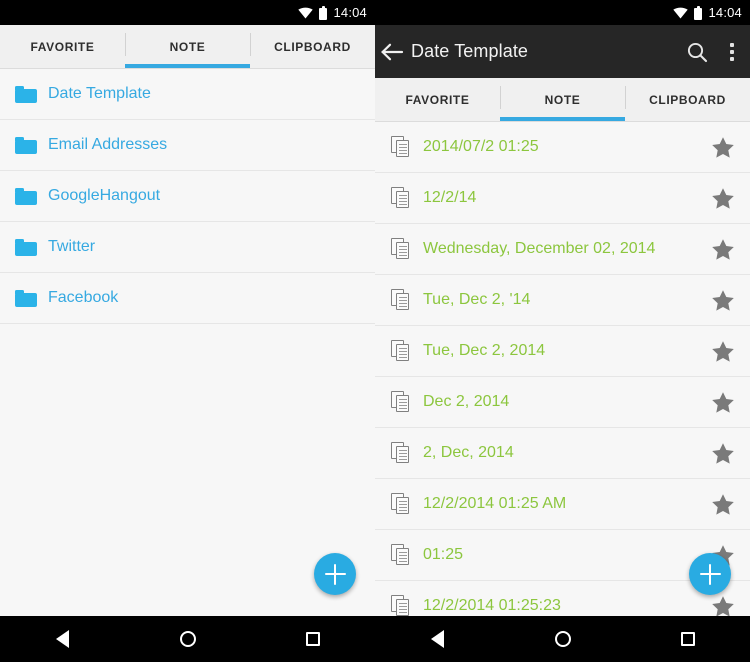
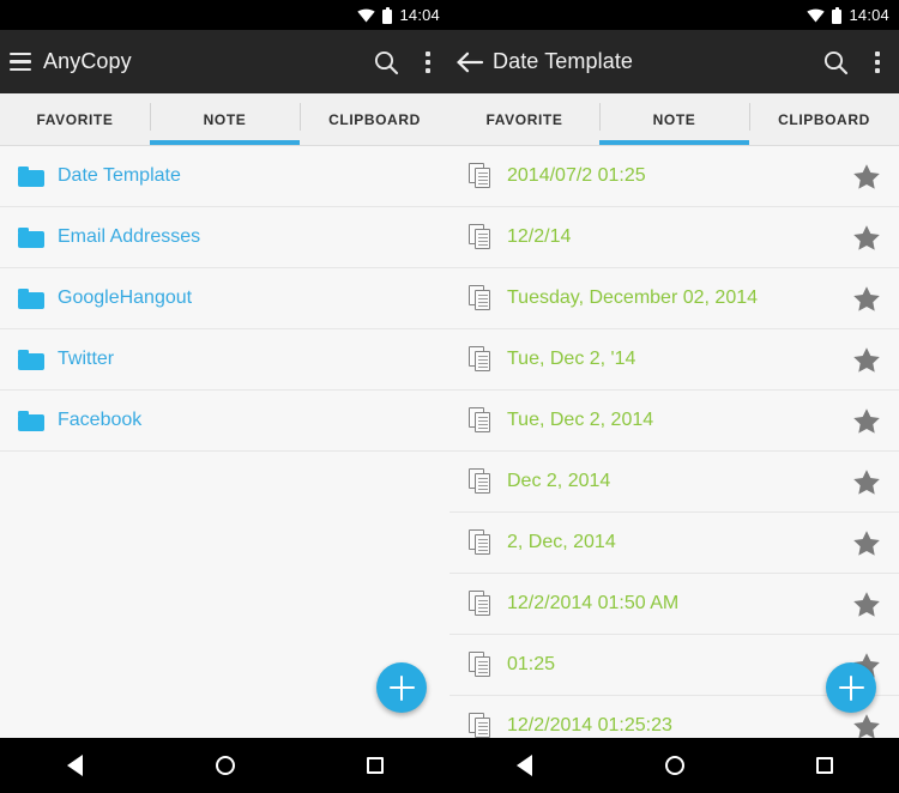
  14:04
+ AnyCopy
  FAVORITE
  NOTE
  CLIPBOARD
  Date Template
  Email Addresses
  GoogleHangout
  Twitter
  Facebook
  14:04
  Date Template
  FAVORITE
  NOTE
  CLIPBOARD
  2014/07/2 01:25
  12/2/14
- Wednesday, December 02, 2014
+ Tuesday, December 02, 2014
  Tue, Dec 2, '14
  Tue, Dec 2, 2014
  Dec 2, 2014
  2, Dec, 2014
- 12/2/2014 01:25 AM
+ 12/2/2014 01:50 AM
  01:25
  12/2/2014 01:25:23
